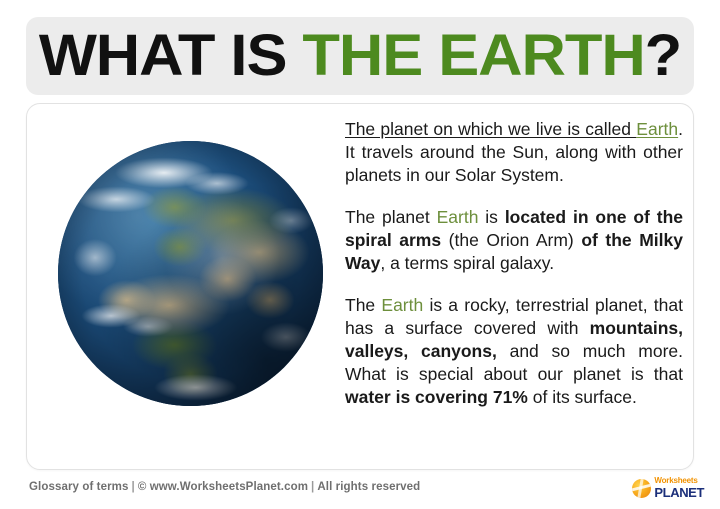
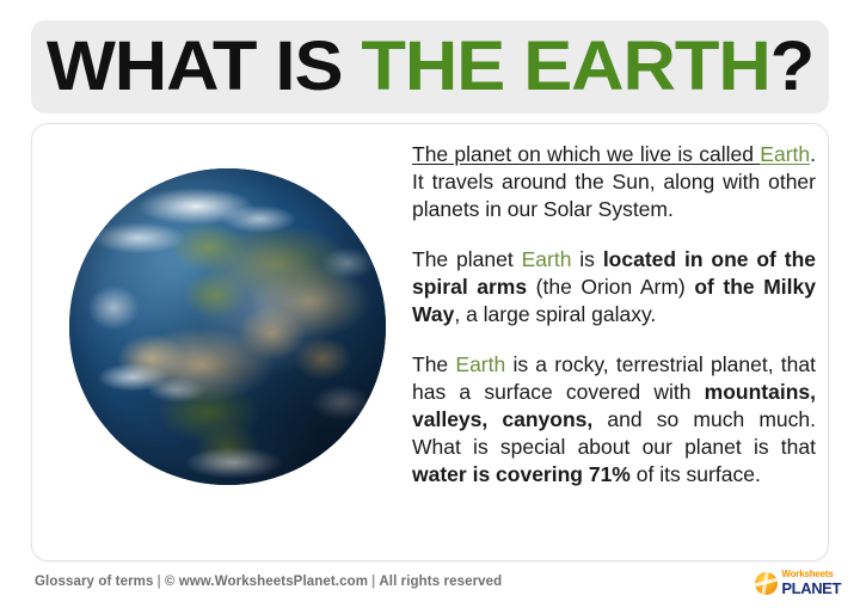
  WHAT IS THE EARTH?
  The planet on which we live is called Earth. It travels around the Sun, along with other planets in our Solar System.
- The planet Earth is located in one of the spiral arms (the Orion Arm) of the Milky Way, a terms spiral galaxy.
+ The planet Earth is located in one of the spiral arms (the Orion Arm) of the Milky Way, a large spiral galaxy.
- The Earth is a rocky, terrestrial planet, that has a surface covered with mountains, valleys, canyons, and so much more. What is special about our planet is that water is covering 71% of its surface.
+ The Earth is a rocky, terrestrial planet, that has a surface covered with mountains, valleys, canyons, and so much much. What is special about our planet is that water is covering 71% of its surface.
  Glossary of terms | © www.WorksheetsPlanet.com | All rights reserved
  Worksheets
  PLANET
